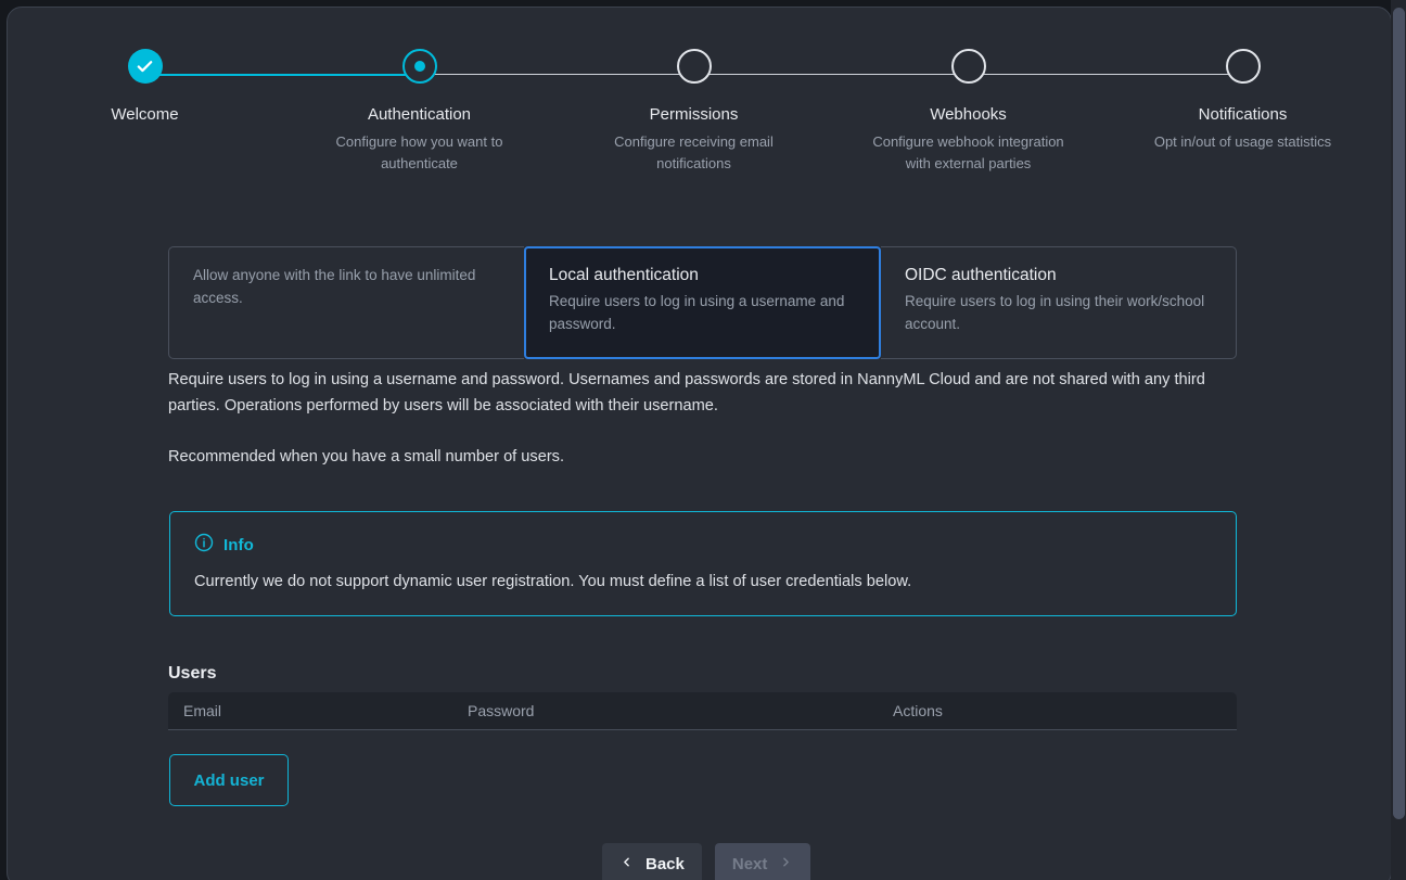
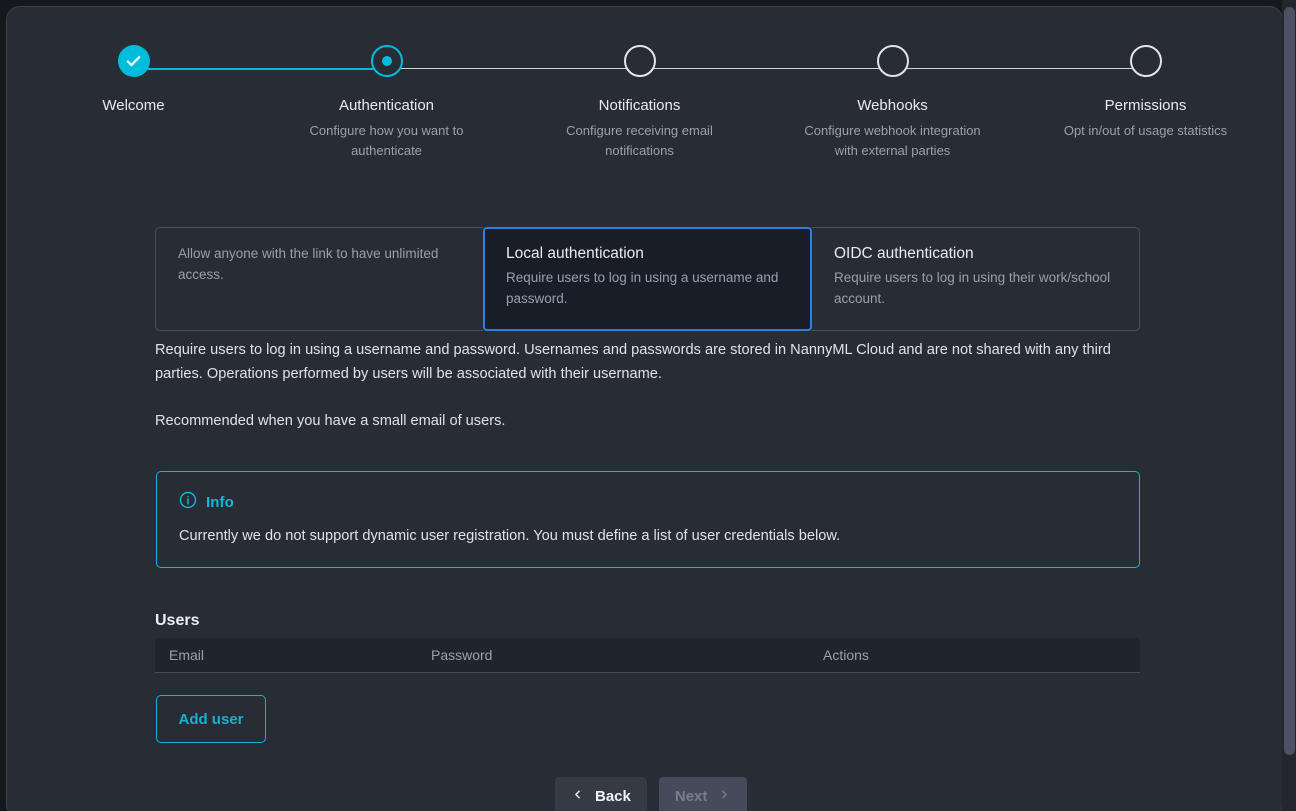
  Welcome
  Authentication
  Configure how you want to authenticate
- Permissions
+ Notifications
  Configure receiving email notifications
  Webhooks
  Configure webhook integration with external parties
- Notifications
+ Permissions
  Opt in/out of usage statistics
  Allow anyone with the link to have unlimited access.
  Local authentication
  Require users to log in using a username and password.
  OIDC authentication
  Require users to log in using their work/school account.
  Require users to log in using a username and password. Usernames and passwords are stored in NannyML Cloud and are not shared with any third parties. Operations performed by users will be associated with their username.
- Recommended when you have a small number of users.
+ Recommended when you have a small email of users.
  Info
  Currently we do not support dynamic user registration. You must define a list of user credentials below.
  Users
  Email
  Password
  Actions
  Add user
  Back
  Next
